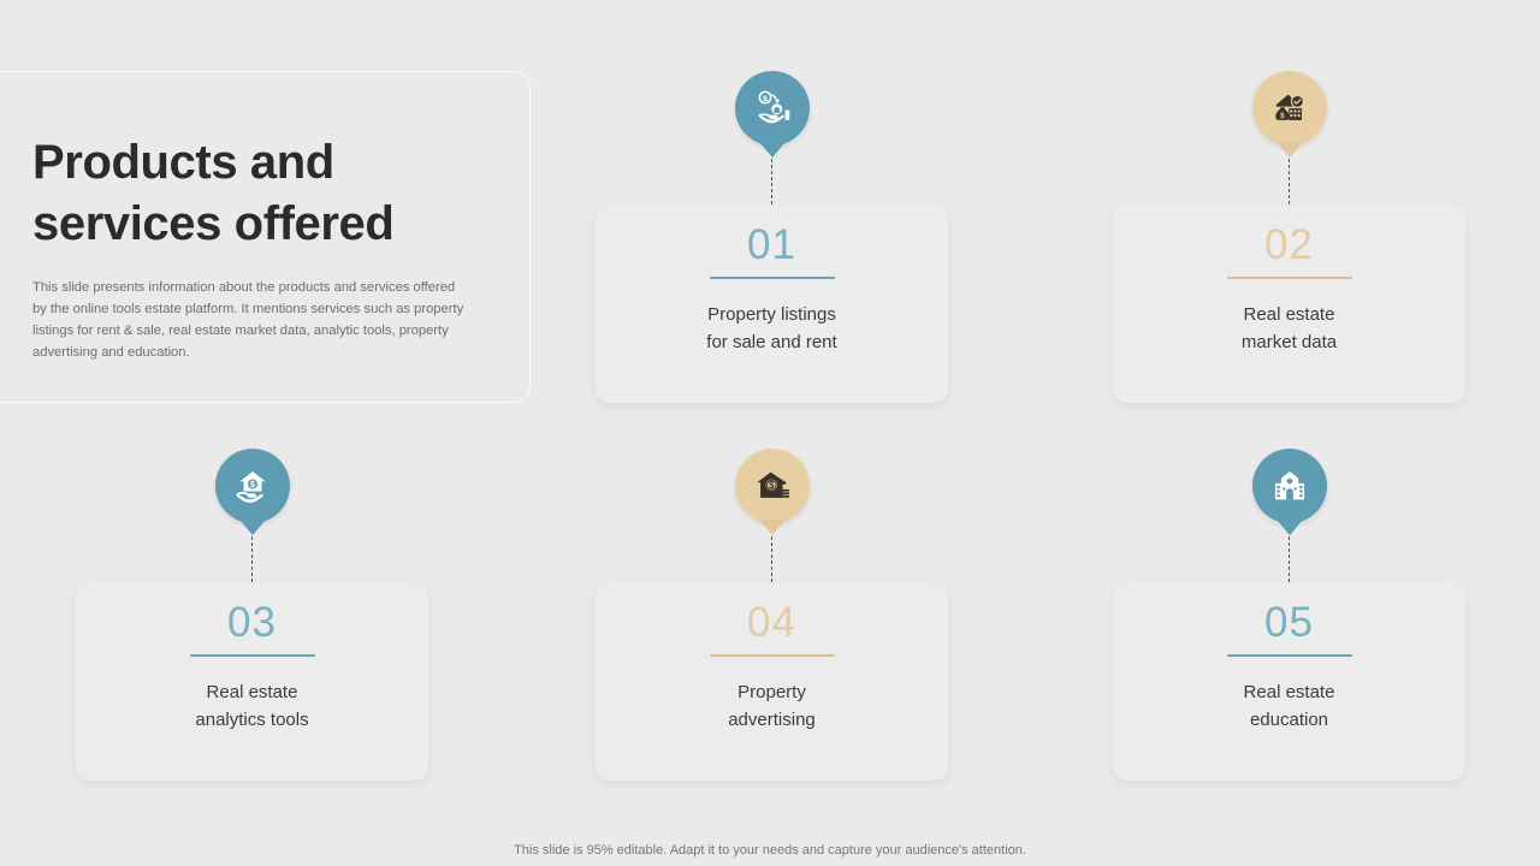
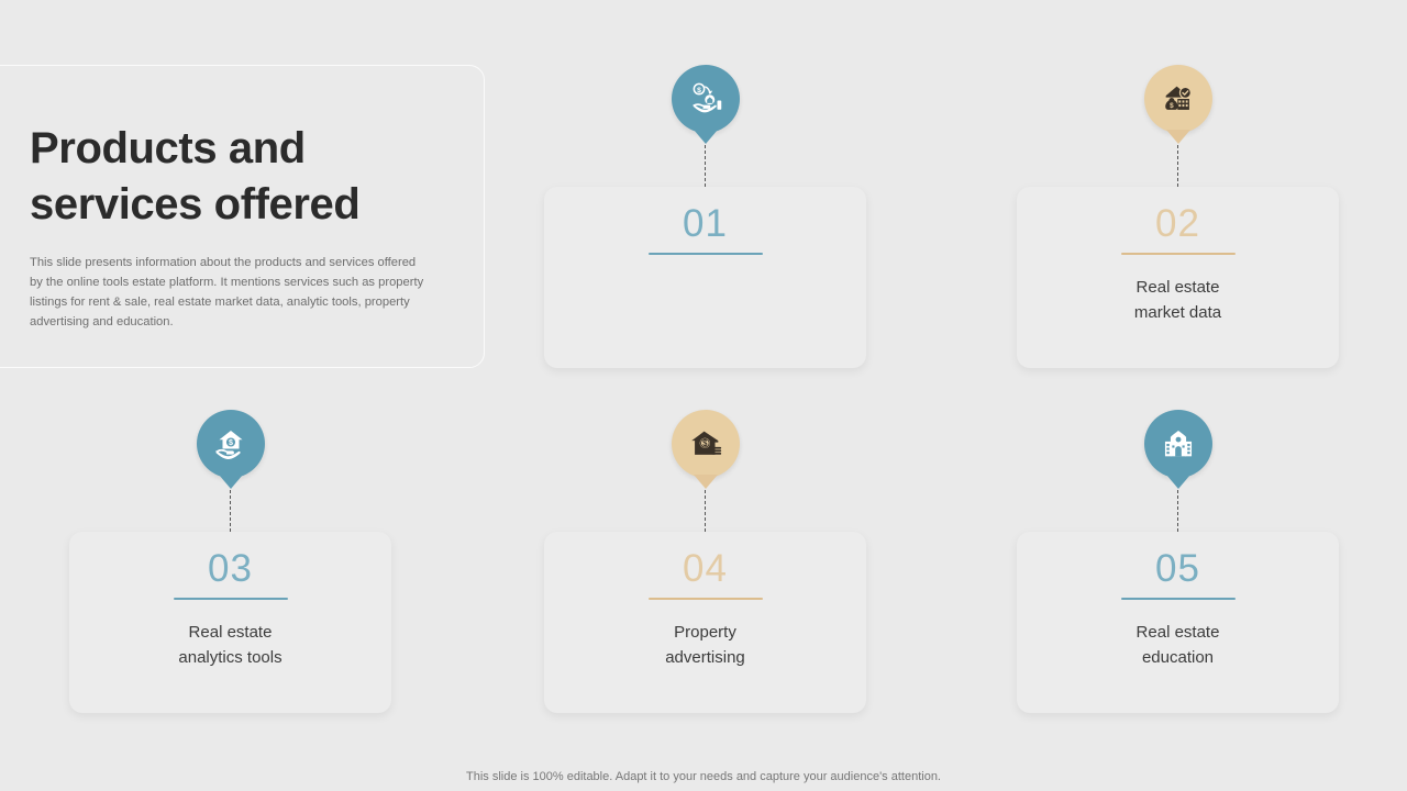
  Products and
  services offered
  This slide presents information about the products and services offered by the online tools estate platform. It mentions services such as property listings for rent & sale, real estate market data, analytic tools, property advertising and education.
  01
- Property listings
- for sale and rent
  02
  Real estate
  market data
  $
  03
  Real estate
  analytics tools
  $
  04
  Property
  advertising
  05
  Real estate
  education
- This slide is 95% editable. Adapt it to your needs and capture your audience's attention.
+ This slide is 100% editable. Adapt it to your needs and capture your audience's attention.
